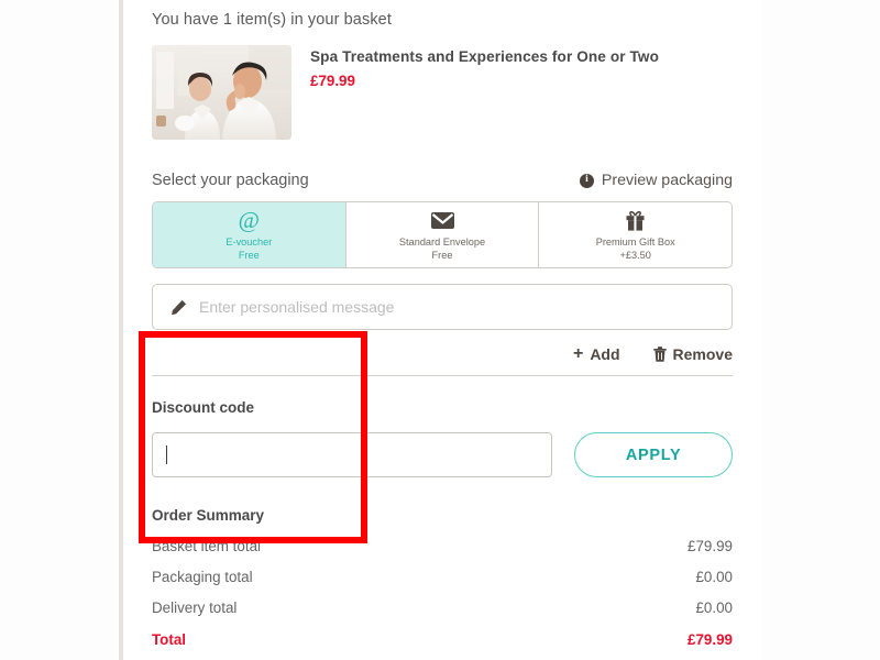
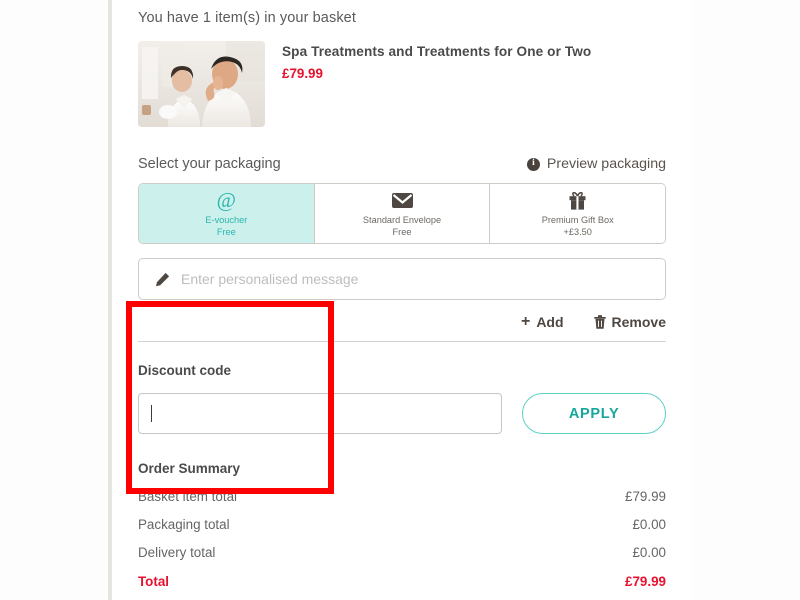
  You have 1 item(s) in your basket
- Spa Treatments and Experiences for One or Two
+ Spa Treatments and Treatments for One or Two
  £79.99
  Select your packaging
  i
  Preview packaging
  @
  E-voucher
  Free
  Standard Envelope
  Free
  Premium Gift Box
  +£3.50
  Enter personalised message
  +
  Add
  Remove
  Discount code
  APPLY
  Order Summary
  Basket item total
  £79.99
  Packaging total
  £0.00
  Delivery total
  £0.00
  Total
  £79.99
